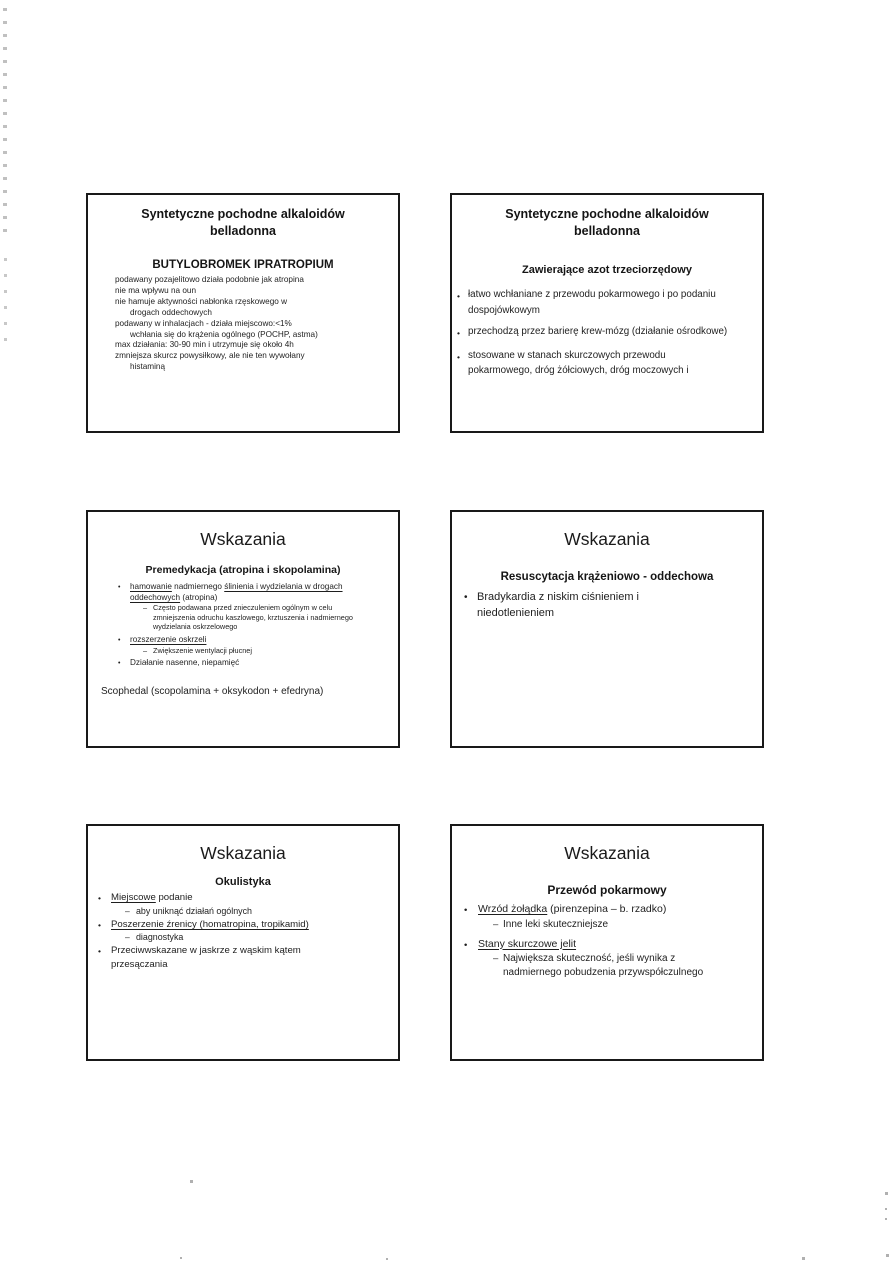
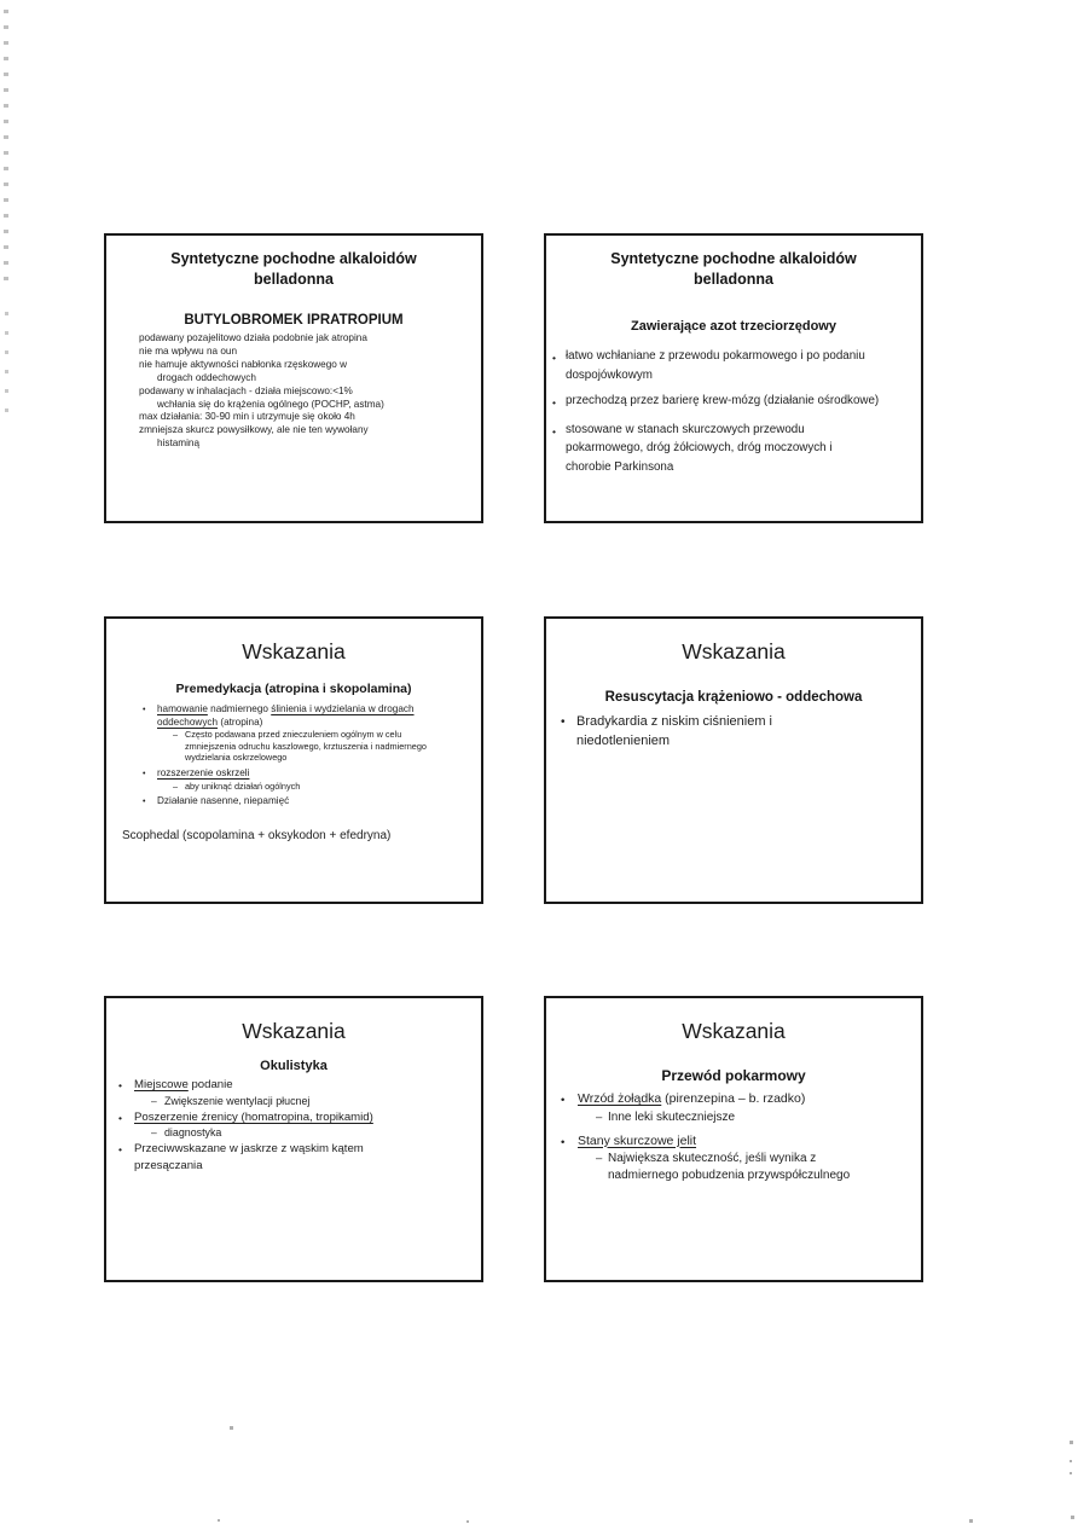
  Syntetyczne pochodne alkaloidów
  belladonna
  BUTYLOBROMEK IPRATROPIUM
  podawany pozajelitowo działa podobnie jak atropina
  nie ma wpływu na oun
  nie hamuje aktywności nabłonka rzęskowego w
  drogach oddechowych
  podawany w inhalacjach - działa miejscowo:<1%
  wchłania się do krążenia ogólnego (POCHP, astma)
  max działania: 30-90 min i utrzymuje się około 4h
  zmniejsza skurcz powysiłkowy, ale nie ten wywołany
  histaminą
  Syntetyczne pochodne alkaloidów
  belladonna
  Zawierające azot trzeciorzędowy
  •
  łatwo wchłaniane z przewodu pokarmowego i po podaniu
  dospojówkowym
  •
  przechodzą przez barierę krew-mózg (działanie ośrodkowe)
  •
  stosowane w stanach skurczowych przewodu
  pokarmowego, dróg żółciowych, dróg moczowych i
+ chorobie Parkinsona
  Wskazania
  Premedykacja (atropina i skopolamina)
  hamowanie nadmiernego ślinienia i wydzielania w drogach
  oddechowych (atropina)
  –
  Często podawana przed znieczuleniem ogólnym w celu
  zmniejszenia odruchu kaszlowego, krztuszenia i nadmiernego
  wydzielania oskrzelowego
  rozszerzenie oskrzeli
  –
- Zwiększenie wentylacji płucnej
+ aby uniknąć działań ogólnych
  Działanie nasenne, niepamięć
  Scophedal (scopolamina + oksykodon + efedryna)
  Wskazania
  Resuscytacja krążeniowo - oddechowa
  •
  Bradykardia z niskim ciśnieniem i
  niedotlenieniem
  Wskazania
  Okulistyka
  •
  Miejscowe podanie
  –
- aby uniknąć działań ogólnych
+ Zwiększenie wentylacji płucnej
  •
  Poszerzenie źrenicy (homatropina, tropikamid)
  –
  diagnostyka
  •
  Przeciwwskazane w jaskrze z wąskim kątem
  przesączania
  Wskazania
  Przewód pokarmowy
  •
  Wrzód żołądka (pirenzepina – b. rzadko)
  –
  Inne leki skuteczniejsze
  •
  Stany skurczowe jelit
  –
  Największa skuteczność, jeśli wynika z
  nadmiernego pobudzenia przywspółczulnego
